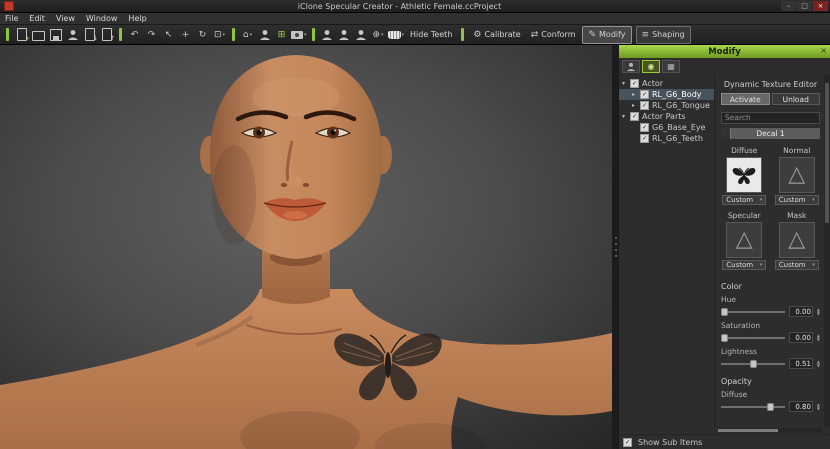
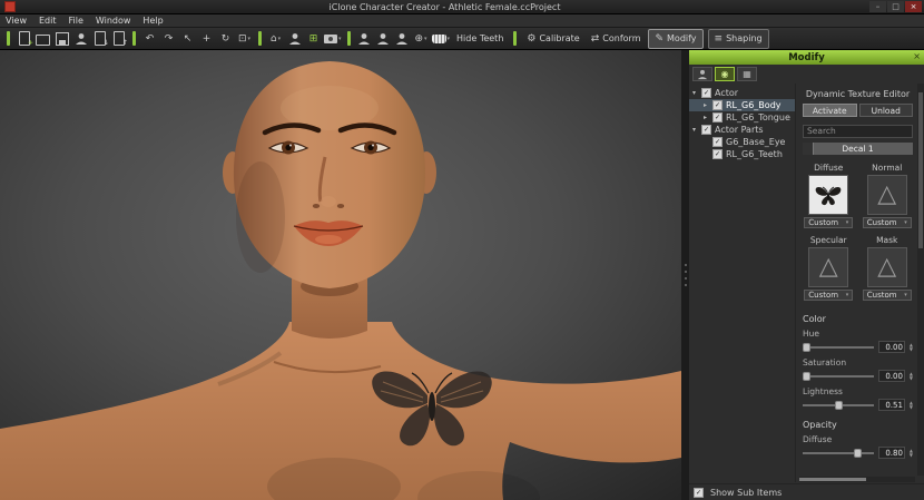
- iClone Specular Creator - Athletic Female.ccProject
+ iClone Character Creator - Athletic Female.ccProject
  –
  □
  ×
- File
+ View
  Edit
- View
+ File
  Window
  Help
  ↶
  ↷
  ↖
  +
  ↻
  ⊡
  ⌂
  ⊞
  ⊕
  Hide Teeth
  ⚙
  Calibrate
  ⇄
  Conform
  ✎
  Modify
  ≡
  Shaping
  Modify
  ×
  ◉
  ▦
  Actor
  RL_G6_Body
  RL_G6_Tongue
  Actor Parts
  G6_Base_Eye
  RL_G6_Teeth
  Dynamic Texture Editor
  Activate
  Unload
  Search
  Decal 1
  Diffuse
  Normal
  △
  Custom
  Custom
  Specular
  Mask
  △
  △
  Custom
  Custom
  Color
  Hue
  0.00
  Saturation
  0.00
  Lightness
  0.51
  Opacity
  Diffuse
  0.80
  Show Sub Items
